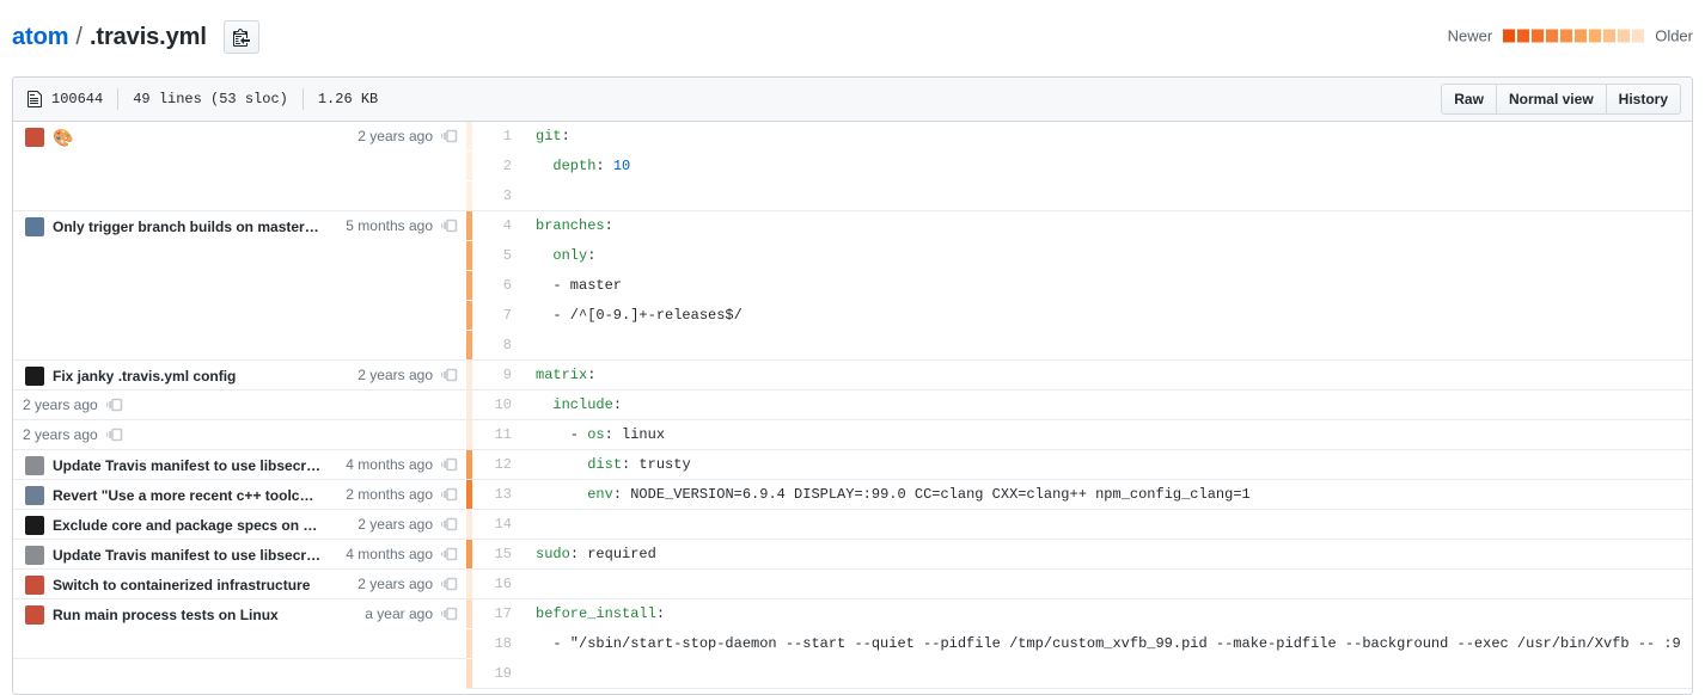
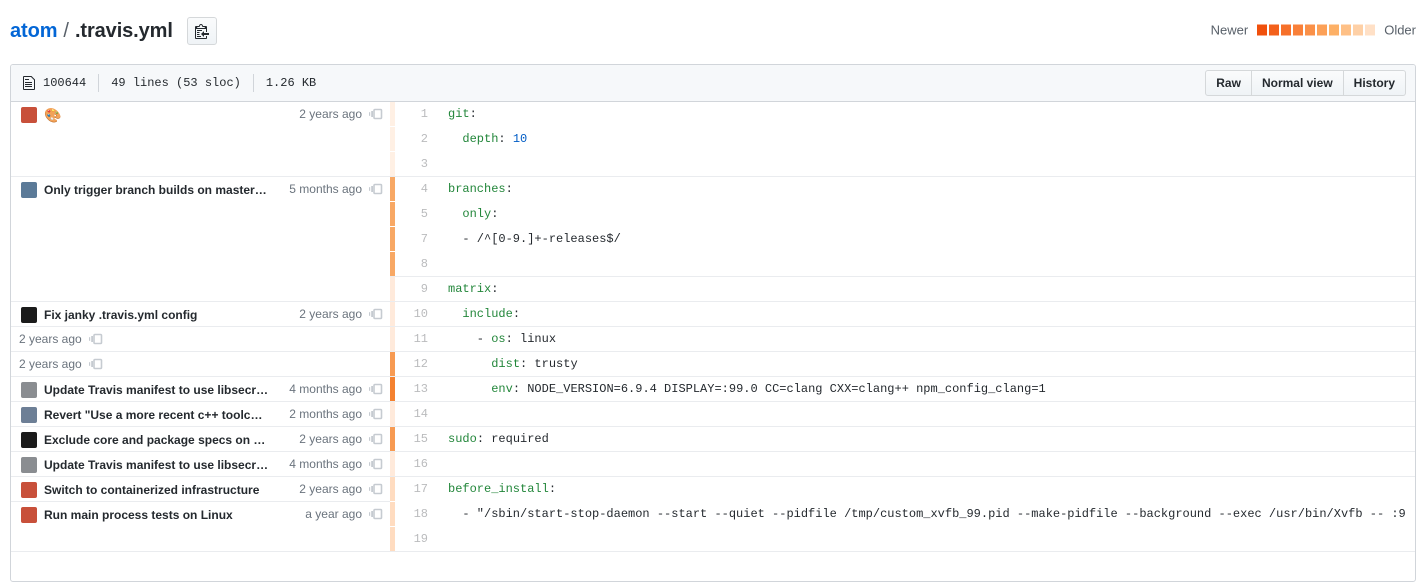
  atom
  /
  .travis.yml
  Newer
  Older
  100644
  49 lines (53 sloc)
  1.26 KB
  Raw
  Normal view
  History
  🎨
  2 years ago
  Only trigger branch builds on master…
  5 months ago
  Fix janky .travis.yml config
  2 years ago
  2 years ago
  2 years ago
  Update Travis manifest to use libsecr…
  4 months ago
  Revert "Use a more recent c++ toolc…
  2 months ago
  Exclude core and package specs on …
  2 years ago
  Update Travis manifest to use libsecr…
  4 months ago
  Switch to containerized infrastructure
  2 years ago
  Run main process tests on Linux
  a year ago
  1
  git:
  2
  depth: 10
  3
  4
  branches:
  5
  only:
- 6
- - master
  7
  - /^[0-9.]+-releases$/
  8
  9
  matrix:
  10
  include:
  11
  - os: linux
  12
  dist: trusty
  13
  env: NODE_VERSION=6.9.4 DISPLAY=:99.0 CC=clang CXX=clang++ npm_config_clang=1
  14
  15
  sudo: required
  16
  17
  before_install:
  18
  - "/sbin/start-stop-daemon --start --quiet --pidfile /tmp/custom_xvfb_99.pid --make-pidfile --background --exec /usr/bin/Xvfb -- :9
  19
